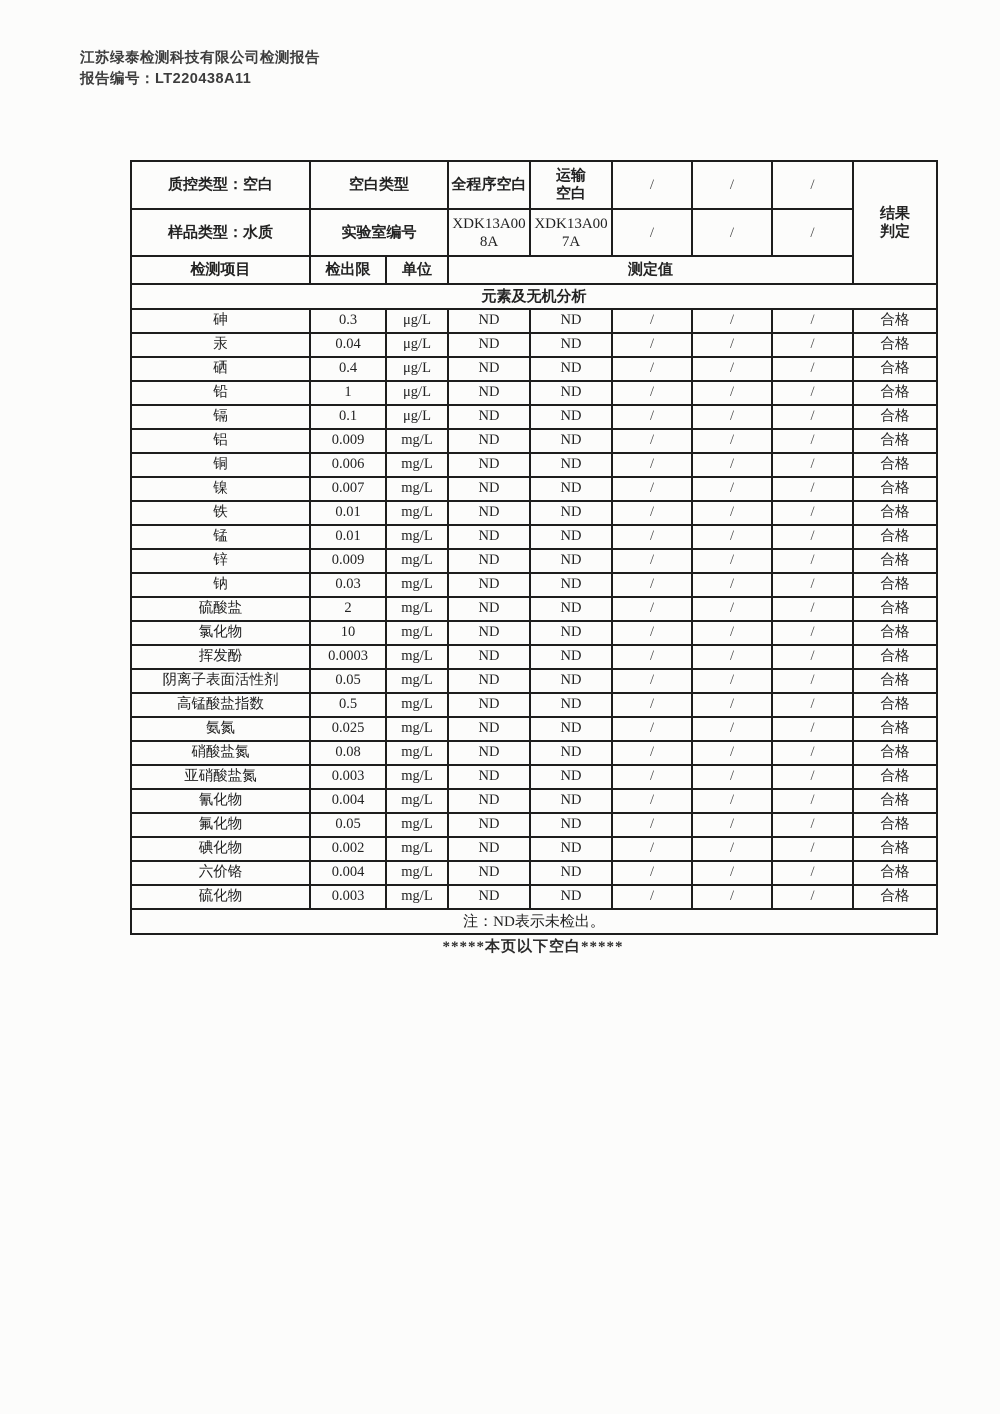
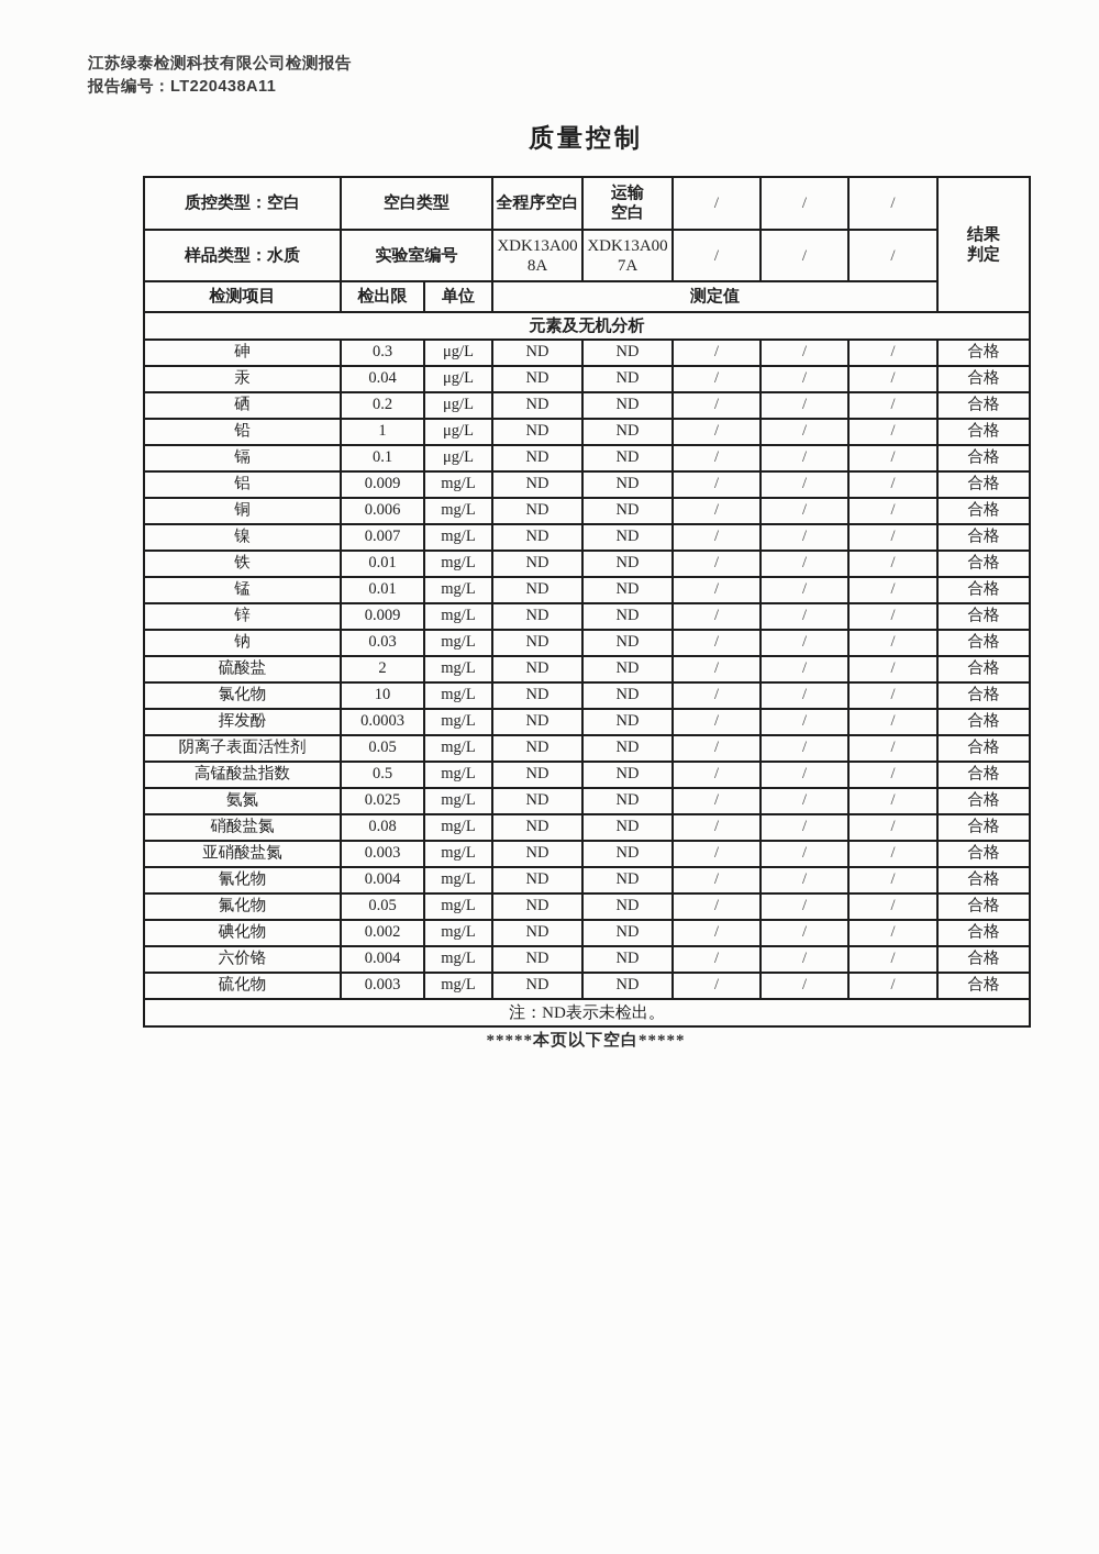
  江苏绿泰检测科技有限公司检测报告
  报告编号：LT220438A11
+ 质量控制
  质控类型：空白	空白类型	全程序空白	运输 空白	/	/	/	结果 判定
  样品类型：水质	实验室编号	XDK13A008A	XDK13A007A	/	/	/
  检测项目	检出限	单位	测定值
  元素及无机分析
  砷	0.3	μg/L	ND	ND	/	/	/	合格
  汞	0.04	μg/L	ND	ND	/	/	/	合格
- 硒	0.4	μg/L	ND	ND	/	/	/	合格
+ 硒	0.2	μg/L	ND	ND	/	/	/	合格
  铅	1	μg/L	ND	ND	/	/	/	合格
  镉	0.1	μg/L	ND	ND	/	/	/	合格
  铝	0.009	mg/L	ND	ND	/	/	/	合格
  铜	0.006	mg/L	ND	ND	/	/	/	合格
  镍	0.007	mg/L	ND	ND	/	/	/	合格
  铁	0.01	mg/L	ND	ND	/	/	/	合格
  锰	0.01	mg/L	ND	ND	/	/	/	合格
  锌	0.009	mg/L	ND	ND	/	/	/	合格
  钠	0.03	mg/L	ND	ND	/	/	/	合格
  硫酸盐	2	mg/L	ND	ND	/	/	/	合格
  氯化物	10	mg/L	ND	ND	/	/	/	合格
  挥发酚	0.0003	mg/L	ND	ND	/	/	/	合格
  阴离子表面活性剂	0.05	mg/L	ND	ND	/	/	/	合格
  高锰酸盐指数	0.5	mg/L	ND	ND	/	/	/	合格
  氨氮	0.025	mg/L	ND	ND	/	/	/	合格
  硝酸盐氮	0.08	mg/L	ND	ND	/	/	/	合格
  亚硝酸盐氮	0.003	mg/L	ND	ND	/	/	/	合格
  氰化物	0.004	mg/L	ND	ND	/	/	/	合格
  氟化物	0.05	mg/L	ND	ND	/	/	/	合格
  碘化物	0.002	mg/L	ND	ND	/	/	/	合格
  六价铬	0.004	mg/L	ND	ND	/	/	/	合格
  硫化物	0.003	mg/L	ND	ND	/	/	/	合格
  注：ND表示未检出。
  *****本页以下空白*****
